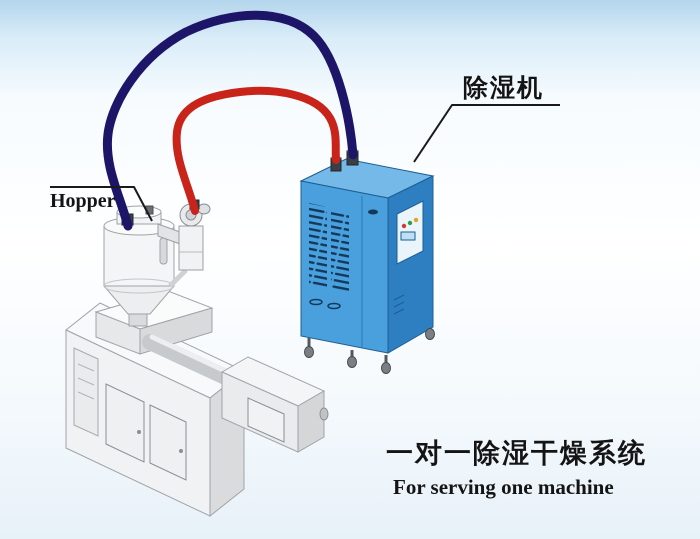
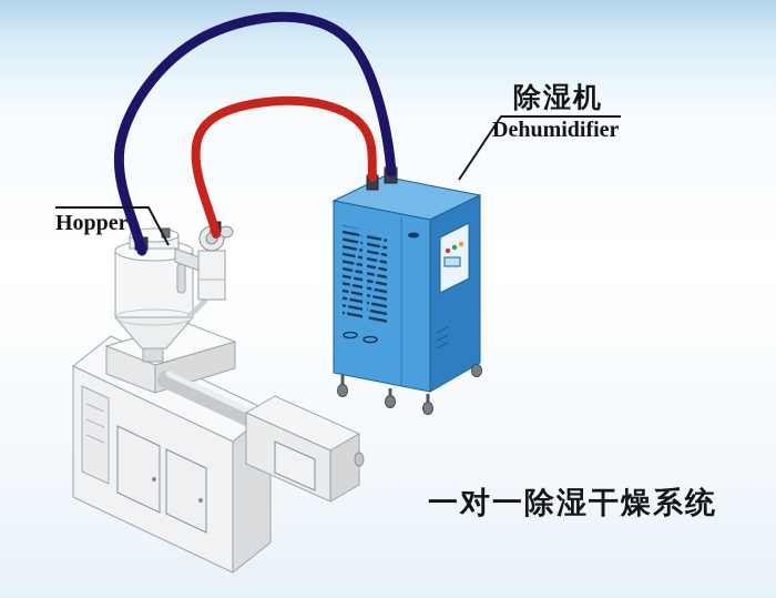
  Hopper
  除湿机
+ Dehumidifier
  一对一除湿干燥系统
- For serving one machine
